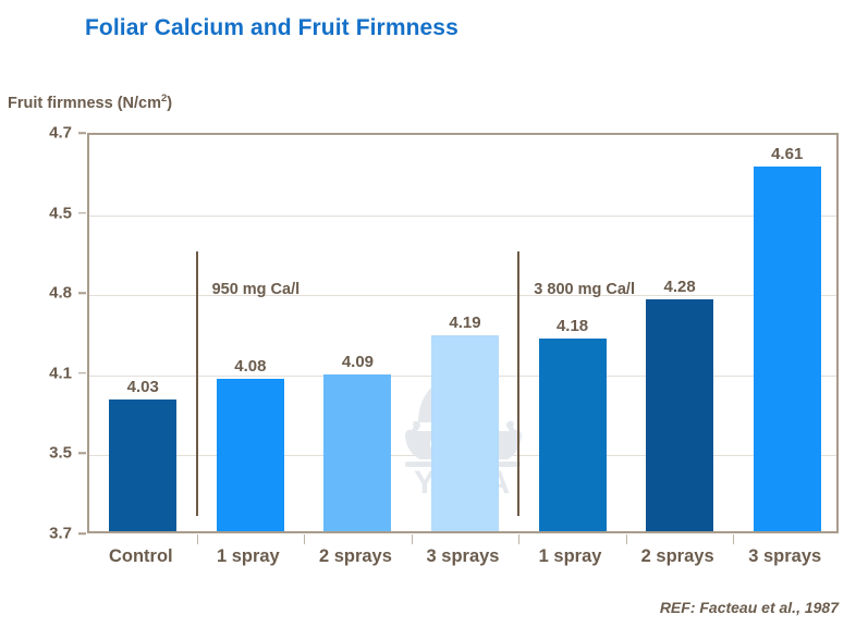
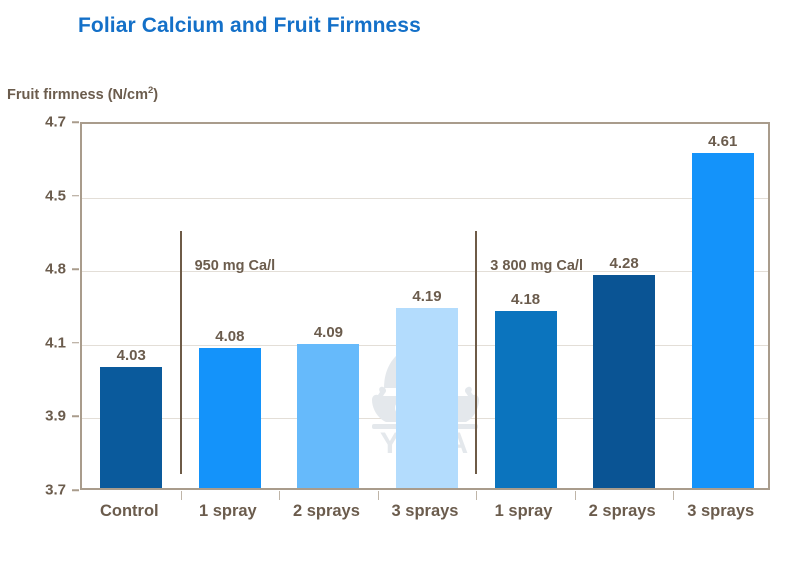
  Foliar Calcium and Fruit Firmness
  Fruit firmness (N/cm2)
  3.7
- 3.5
+ 3.9
  4.1
  4.8
  4.5
  4.7
  4.03
  4.08
  4.09
  4.19
  4.18
  4.28
  4.61
  950 mg Ca/l
  3 800 mg Ca/l
  Control
  1 spray
  2 sprays
  3 sprays
  1 spray
  2 sprays
  3 sprays
- REF: Facteau et al., 1987
